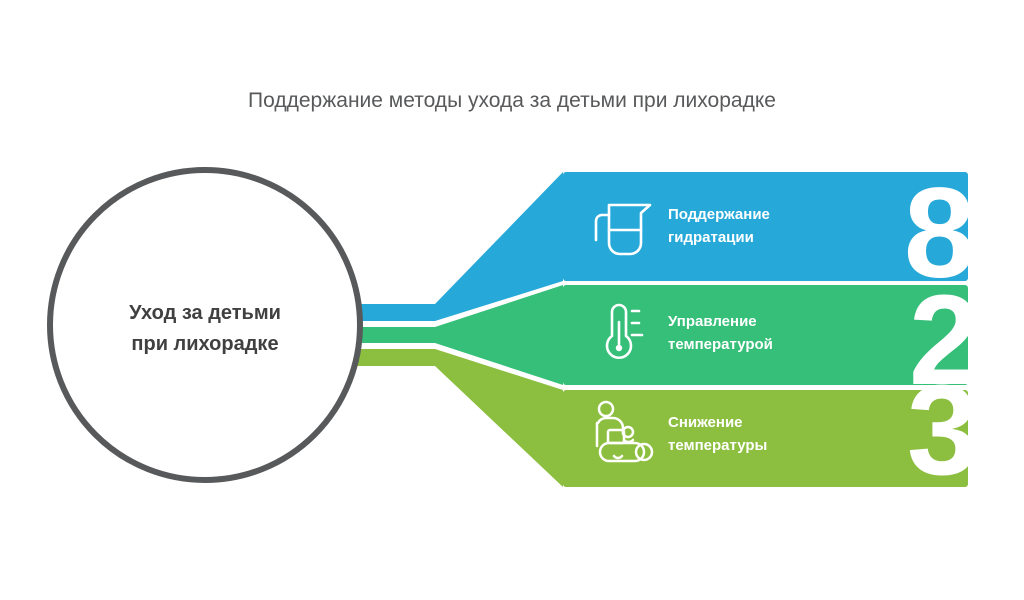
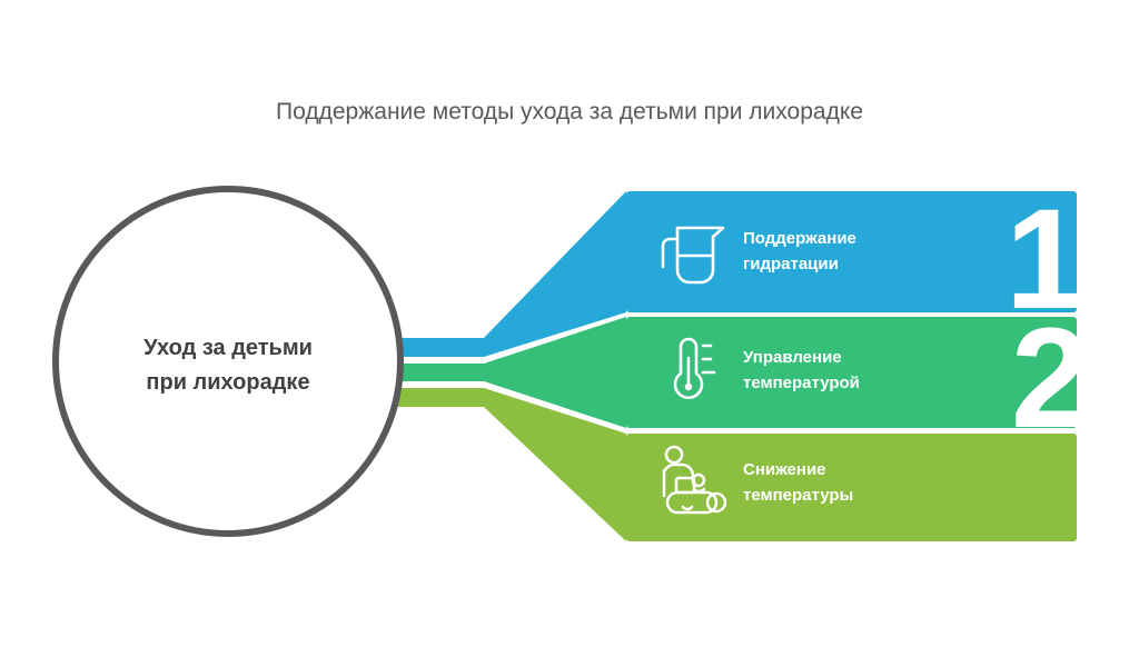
  Поддержание методы ухода за детьми при лихорадке
  Уход за детьми
  при лихорадке
- 8
+ 1
  Поддержание
  гидратации
  2
  Управление
  температурой
- 3
  Снижение
  температуры
